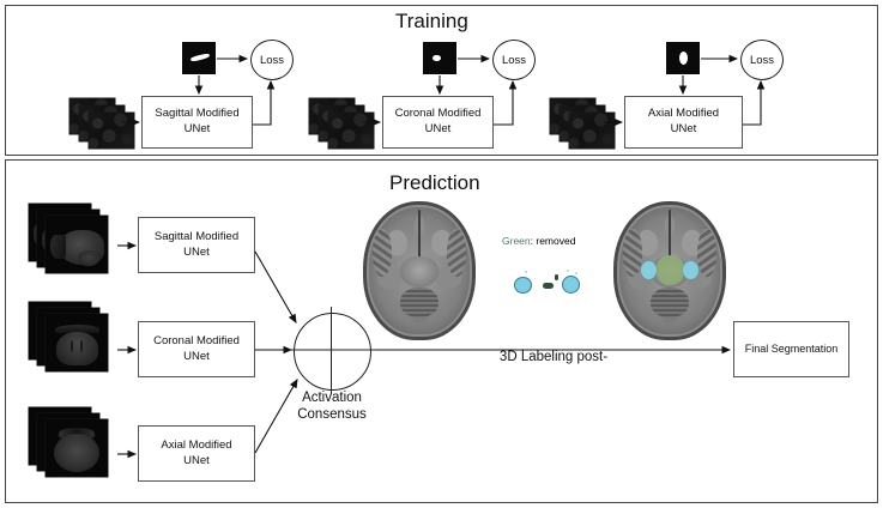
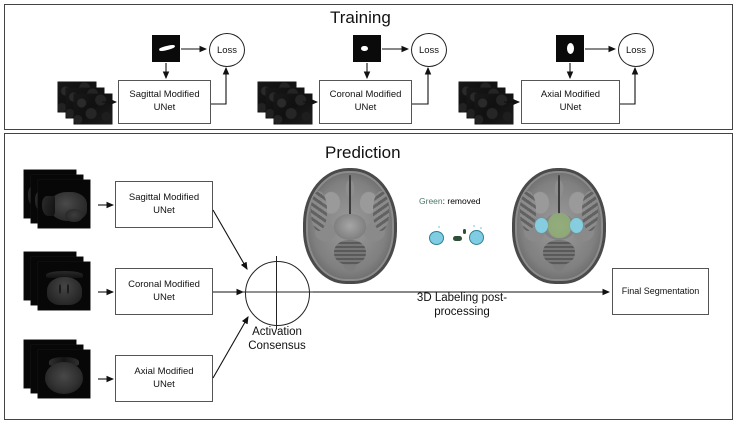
  Training
  Sagittal Modified
  UNet
  Loss
  Coronal Modified
  UNet
  Loss
  Axial Modified
  UNet
  Loss
  Prediction
  Sagittal Modified
  UNet
  Coronal Modified
  UNet
  Axial Modified
  UNet
  Activation
  Consensus
  Green: removed
  3D Labeling post-
+ processing
  Final Segmentation
